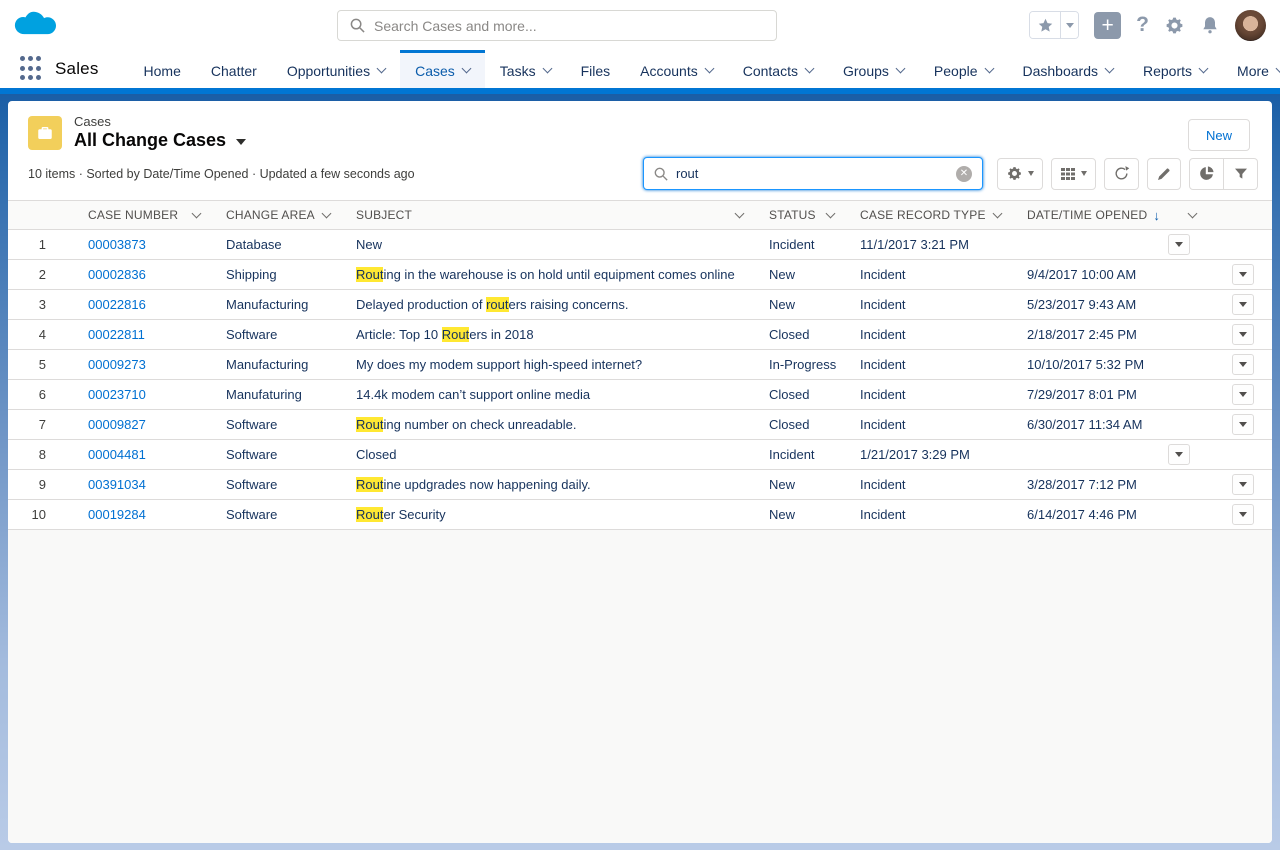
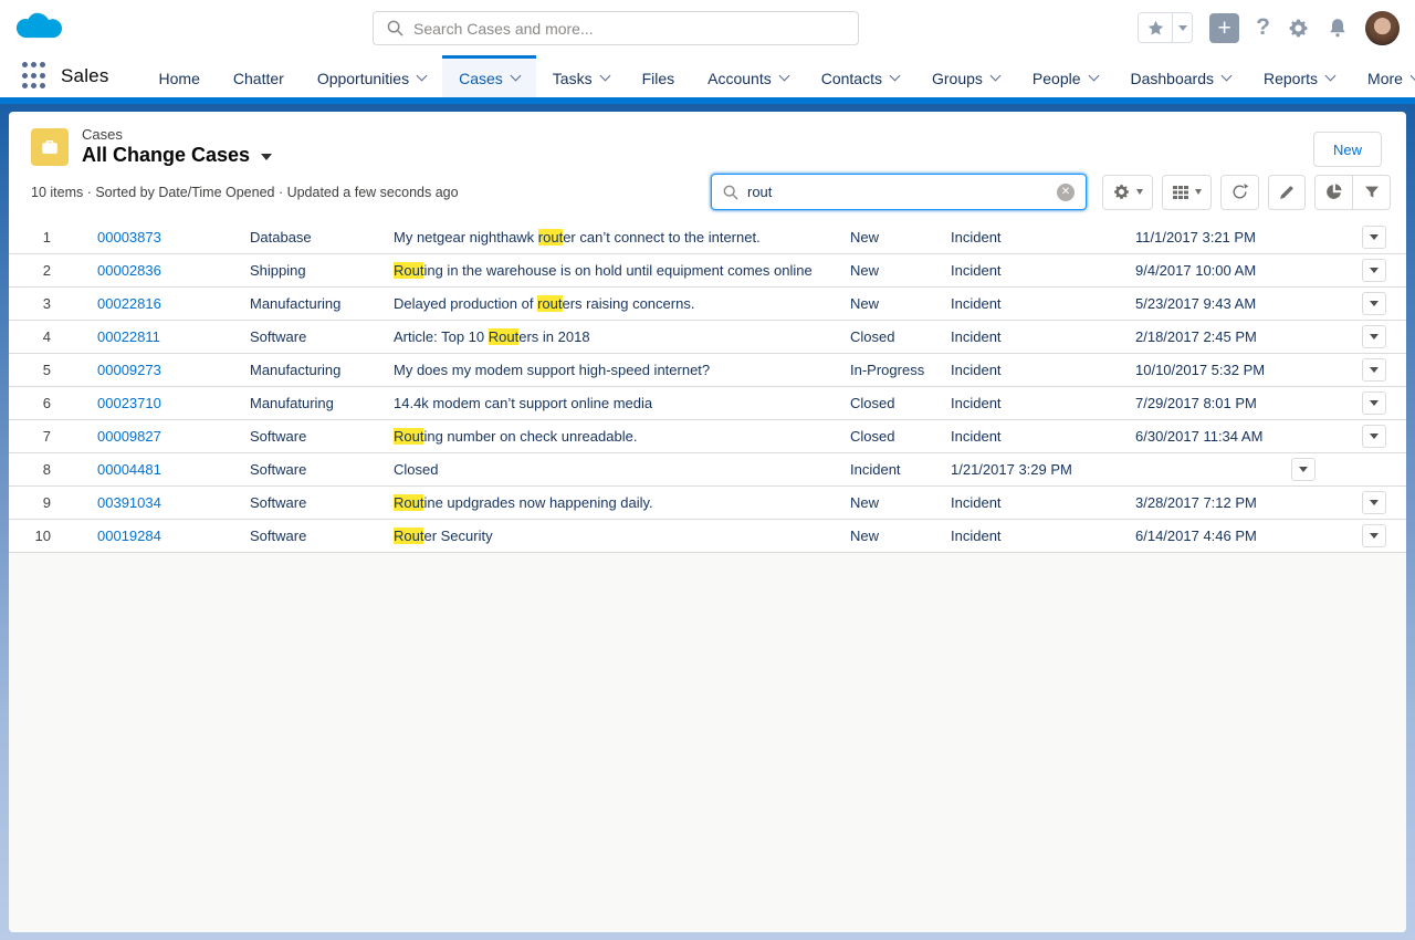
  Search Cases and more...
  +
  ?
  Sales
  Home
  Chatter
  Opportunities
  Cases
  Tasks
  Files
  Accounts
  Contacts
  Groups
  People
  Dashboards
  Reports
  More
  Cases
  All Change Cases
  New
  10 items · Sorted by Date/Time Opened · Updated a few seconds ago
  rout
  ✕
- CASE NUMBER
- CHANGE AREA
- SUBJECT
- STATUS
- CASE RECORD TYPE
- DATE/TIME OPENED
- ↓
  1
  00003873
  Database
+ My netgear nighthawk router can’t connect to the internet.
  New
  Incident
  11/1/2017 3:21 PM
  2
  00002836
  Shipping
  Routing in the warehouse is on hold until equipment comes online
  New
  Incident
  9/4/2017 10:00 AM
  3
  00022816
  Manufacturing
  Delayed production of routers raising concerns.
  New
  Incident
  5/23/2017 9:43 AM
  4
  00022811
  Software
  Article: Top 10 Routers in 2018
  Closed
  Incident
  2/18/2017 2:45 PM
  5
  00009273
  Manufacturing
  My does my modem support high-speed internet?
  In-Progress
  Incident
  10/10/2017 5:32 PM
  6
  00023710
  Manufaturing
  14.4k modem can’t support online media
  Closed
  Incident
  7/29/2017 8:01 PM
  7
  00009827
  Software
  Routing number on check unreadable.
  Closed
  Incident
  6/30/2017 11:34 AM
  8
  00004481
  Software
  Closed
  Incident
  1/21/2017 3:29 PM
  9
  00391034
  Software
  Routine updgrades now happening daily.
  New
  Incident
  3/28/2017 7:12 PM
  10
  00019284
  Software
  Router Security
  New
  Incident
  6/14/2017 4:46 PM
